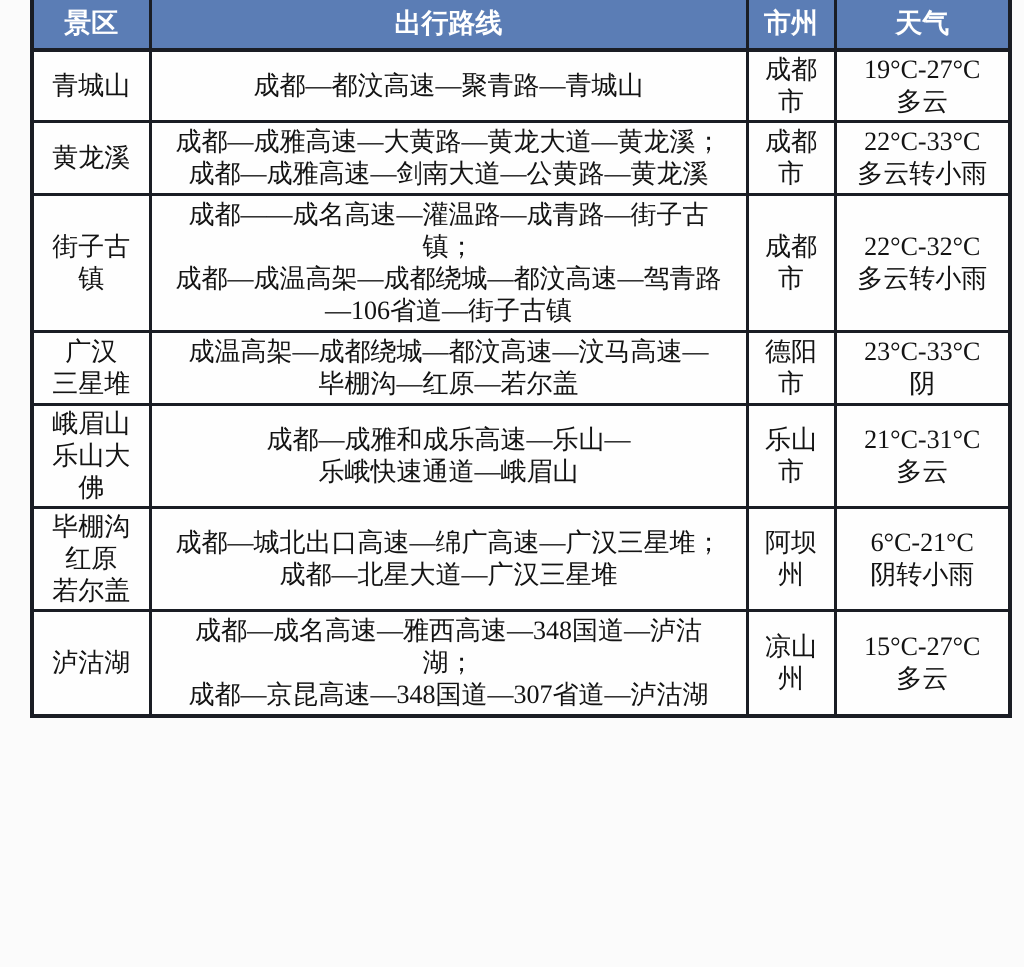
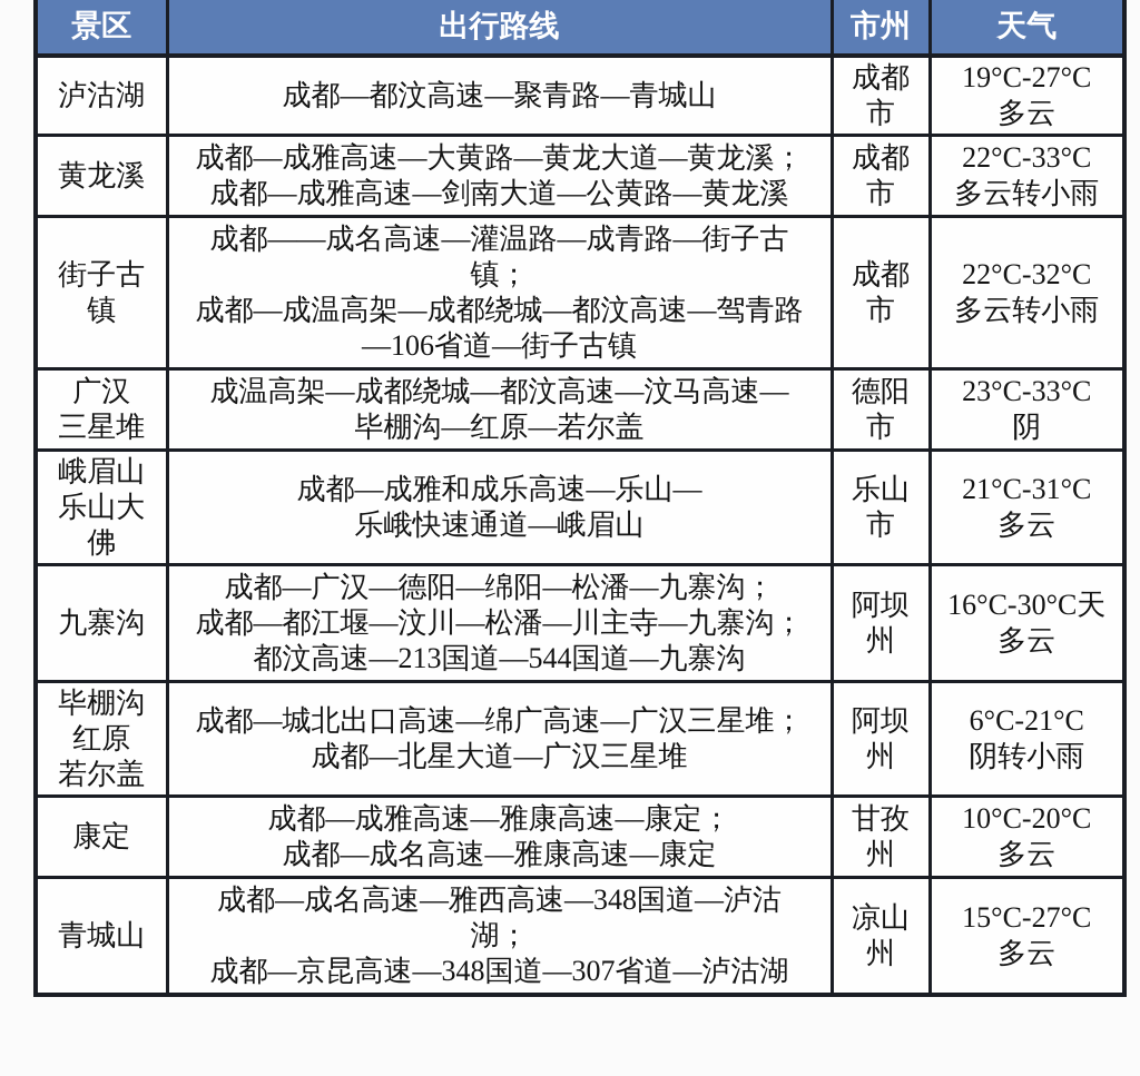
  景区	出行路线	市州	天气
- 青城山	成都—都汶高速—聚青路—青城山	成都 市	19°C-27°C 多云
+ 泸沽湖	成都—都汶高速—聚青路—青城山	成都 市	19°C-27°C 多云
  黄龙溪	成都—成雅高速—大黄路—黄龙大道—黄龙溪； 成都—成雅高速—剑南大道—公黄路—黄龙溪	成都 市	22°C-33°C 多云转小雨
  街子古 镇	成都——成名高速—灌温路—成青路—街子古 镇； 成都—成温高架—成都绕城—都汶高速—驾青路 —106省道—街子古镇	成都 市	22°C-32°C 多云转小雨
  广汉 三星堆	成温高架—成都绕城—都汶高速—汶马高速— 毕棚沟—红原—若尔盖	德阳 市	23°C-33°C 阴
  峨眉山 乐山大 佛	成都—成雅和成乐高速—乐山— 乐峨快速通道—峨眉山	乐山 市	21°C-31°C 多云
+ 九寨沟	成都—广汉—德阳—绵阳—松潘—九寨沟； 成都—都江堰—汶川—松潘—川主寺—九寨沟； 都汶高速—213国道—544国道—九寨沟	阿坝 州	16°C-30°C天 多云
  毕棚沟 红原 若尔盖	成都—城北出口高速—绵广高速—广汉三星堆； 成都—北星大道—广汉三星堆	阿坝 州	6°C-21°C 阴转小雨
+ 康定	成都—成雅高速—雅康高速—康定； 成都—成名高速—雅康高速—康定	甘孜 州	10°C-20°C 多云
- 泸沽湖	成都—成名高速—雅西高速—348国道—泸沽 湖； 成都—京昆高速—348国道—307省道—泸沽湖	凉山 州	15°C-27°C 多云
+ 青城山	成都—成名高速—雅西高速—348国道—泸沽 湖； 成都—京昆高速—348国道—307省道—泸沽湖	凉山 州	15°C-27°C 多云
